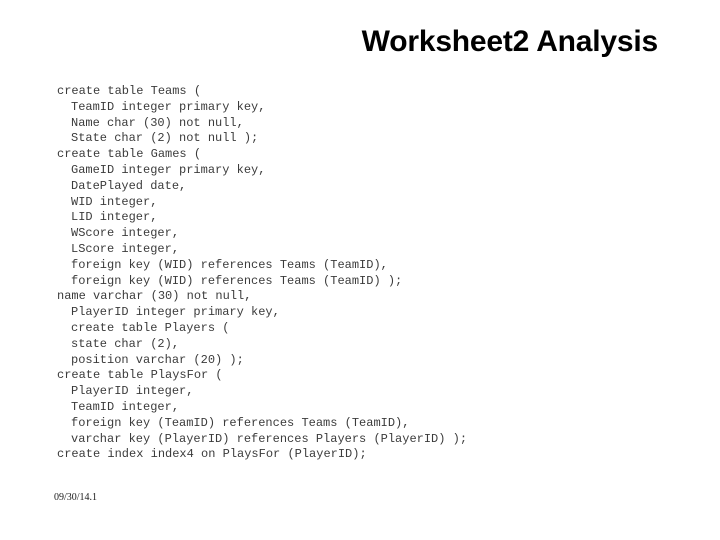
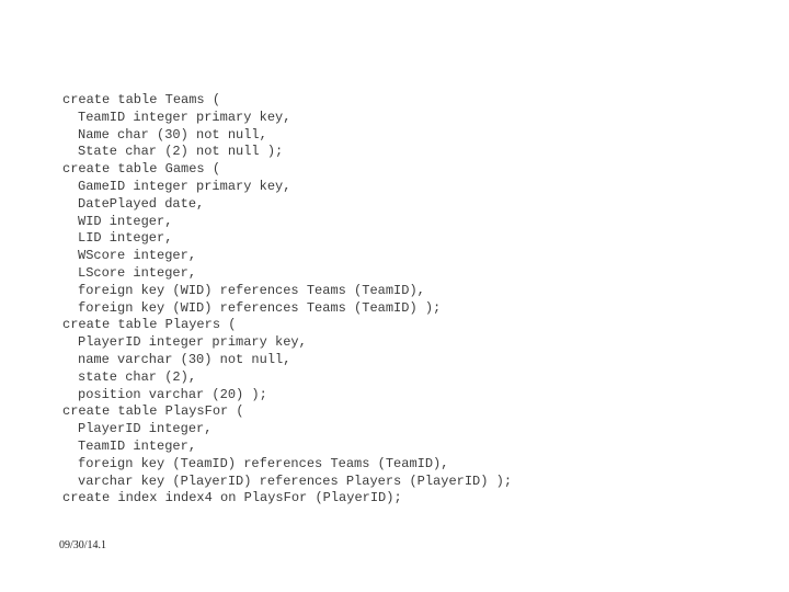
- Worksheet2 Analysis
  create table Teams (
  TeamID integer primary key,
  Name char (30) not null,
  State char (2) not null );
  create table Games (
  GameID integer primary key,
  DatePlayed date,
  WID integer,
  LID integer,
  WScore integer,
  LScore integer,
  foreign key (WID) references Teams (TeamID),
  foreign key (WID) references Teams (TeamID) );
- name varchar (30) not null,
+ create table Players (
  PlayerID integer primary key,
- create table Players (
+ name varchar (30) not null,
  state char (2),
  position varchar (20) );
  create table PlaysFor (
  PlayerID integer,
  TeamID integer,
  foreign key (TeamID) references Teams (TeamID),
  varchar key (PlayerID) references Players (PlayerID) );
  create index index4 on PlaysFor (PlayerID);
  09/30/14.1
